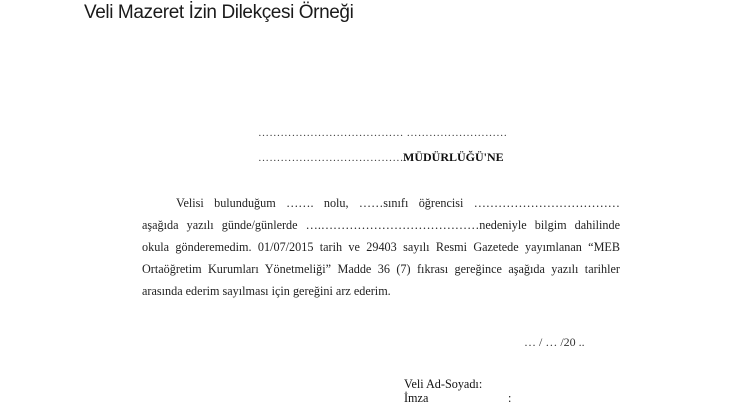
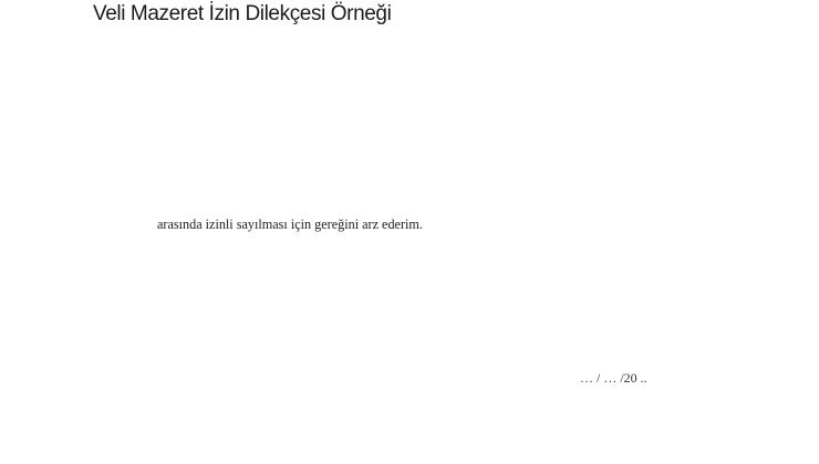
  Veli Mazeret İzin Dilekçesi Örneği
- ………………………………… ………………………
- ………………………………….
- MÜDÜRLÜĞÜ'NE
- Velisi bulunduğum ……. nolu, ……sınıfı öğrencisi ………………………………
- aşağıda yazılı günde/günlerde ….…………………………………nedeniyle bilgim dahilinde
- okula gönderemedim. 01/07/2015 tarih ve 29403 sayılı Resmi Gazetede yayımlanan “MEB
- Ortaöğretim Kurumları Yönetmeliği” Madde 36 (7) fıkrası gereğince aşağıda yazılı tarihler
- arasında ederim sayılması için gereğini arz ederim.
+ arasında izinli sayılması için gereğini arz ederim.
  … / … /20 ..
- Veli Ad-Soyadı:
- İmza
- :
